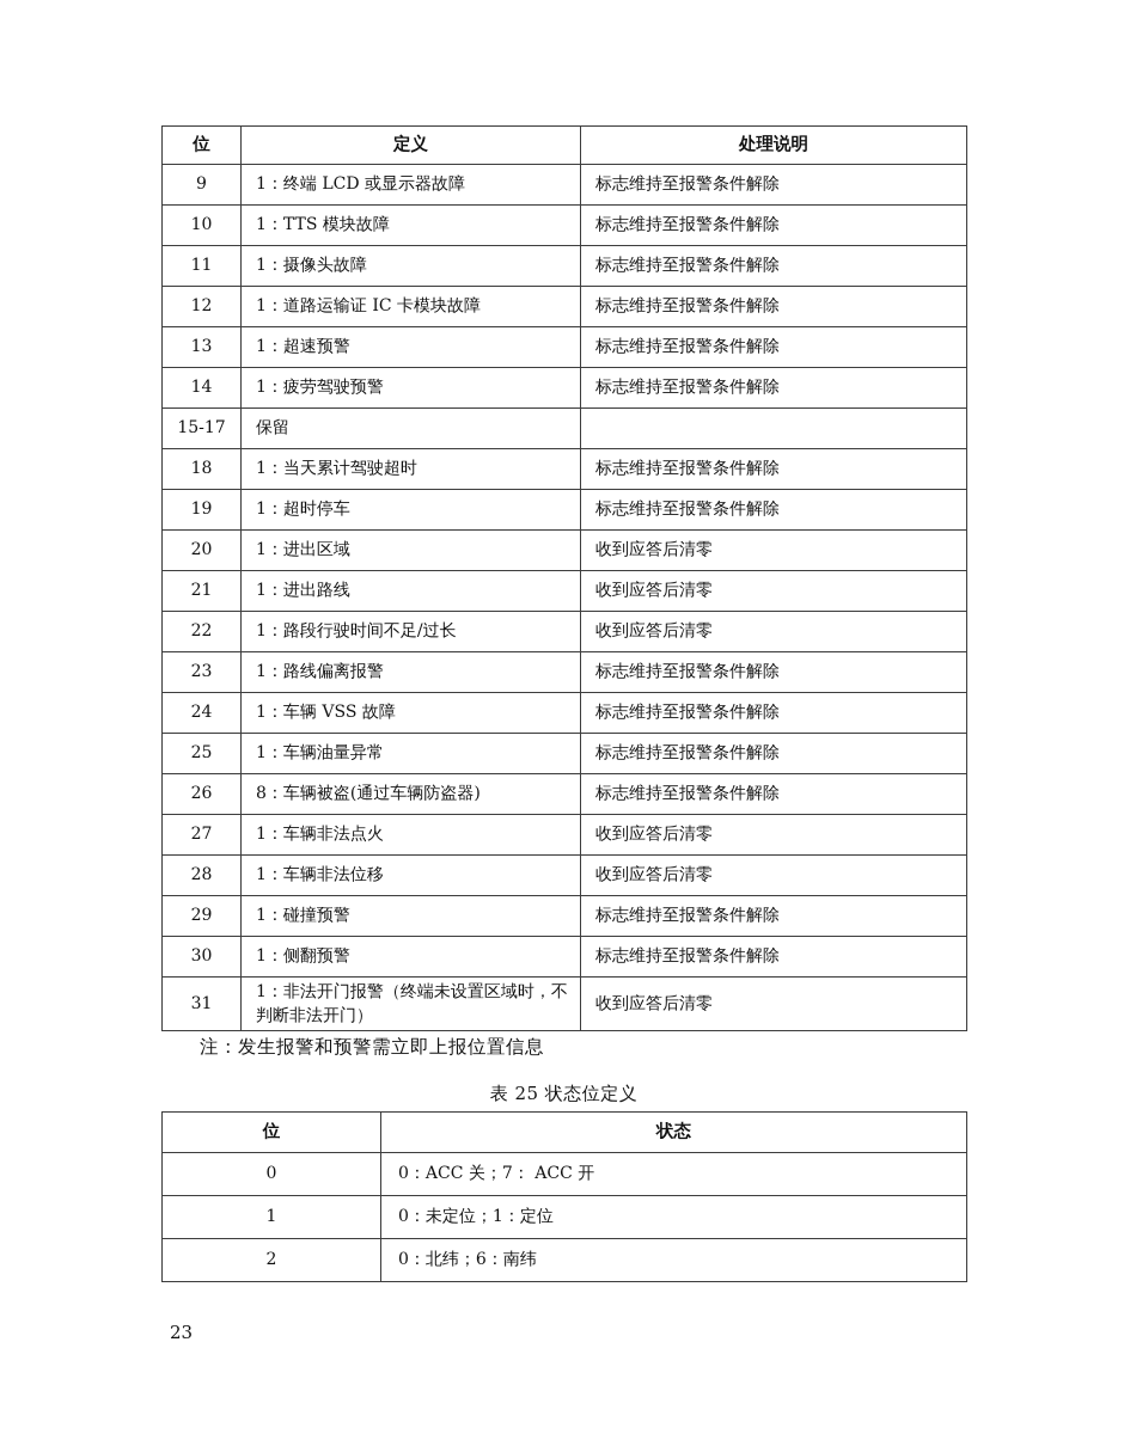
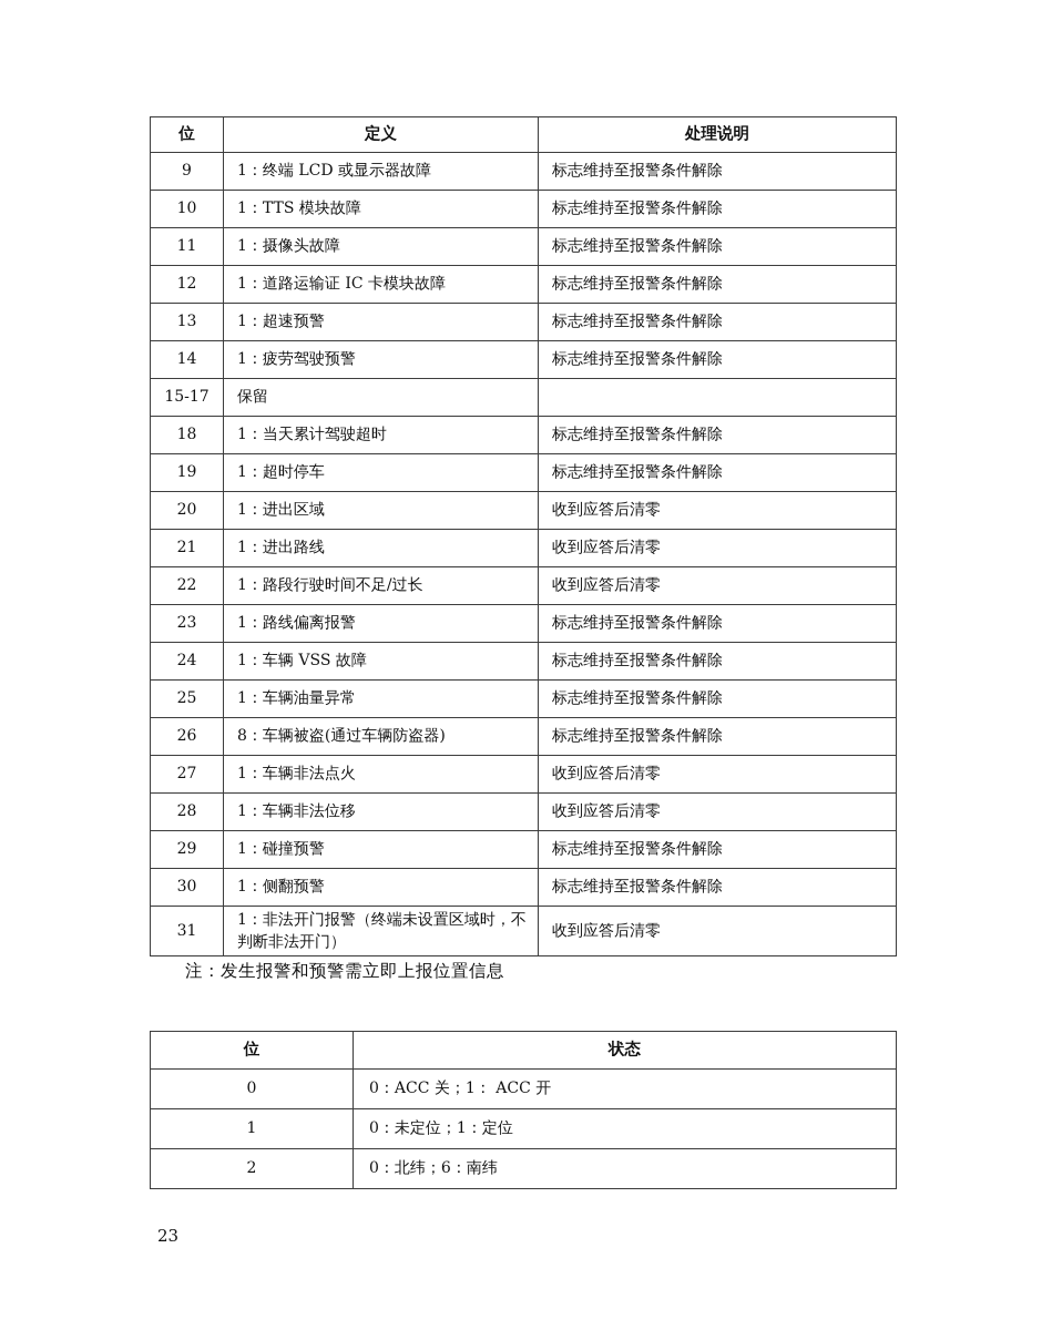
  位	定义	处理说明
  9	1：终端 LCD 或显示器故障	标志维持至报警条件解除
  10	1：TTS 模块故障	标志维持至报警条件解除
  11	1：摄像头故障	标志维持至报警条件解除
  12	1：道路运输证 IC 卡模块故障	标志维持至报警条件解除
  13	1：超速预警	标志维持至报警条件解除
  14	1：疲劳驾驶预警	标志维持至报警条件解除
  15-17	保留
  18	1：当天累计驾驶超时	标志维持至报警条件解除
  19	1：超时停车	标志维持至报警条件解除
  20	1：进出区域	收到应答后清零
  21	1：进出路线	收到应答后清零
  22	1：路段行驶时间不足/过长	收到应答后清零
  23	1：路线偏离报警	标志维持至报警条件解除
  24	1：车辆 VSS 故障	标志维持至报警条件解除
  25	1：车辆油量异常	标志维持至报警条件解除
  26	8：车辆被盗(通过车辆防盗器)	标志维持至报警条件解除
  27	1：车辆非法点火	收到应答后清零
  28	1：车辆非法位移	收到应答后清零
  29	1：碰撞预警	标志维持至报警条件解除
  30	1：侧翻预警	标志维持至报警条件解除
  31	1：非法开门报警（终端未设置区域时，不判断非法开门）	收到应答后清零
  注：发生报警和预警需立即上报位置信息
- 表 25 状态位定义
  位	状态
- 0	0：ACC 关；7： ACC 开
+ 0	0：ACC 关；1： ACC 开
  1	0：未定位；1：定位
  2	0：北纬；6：南纬
  23
